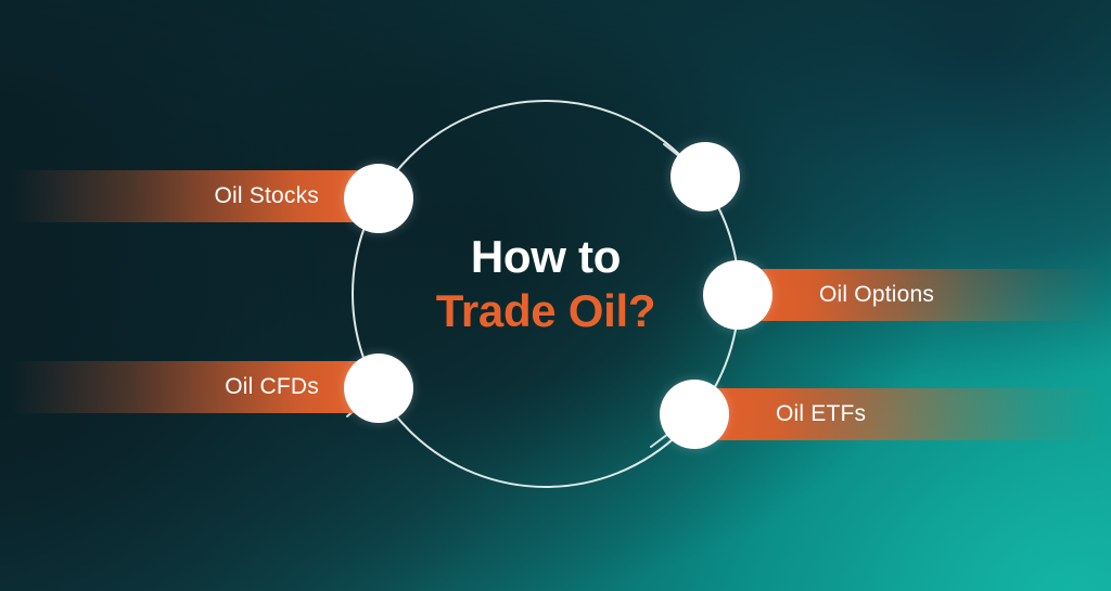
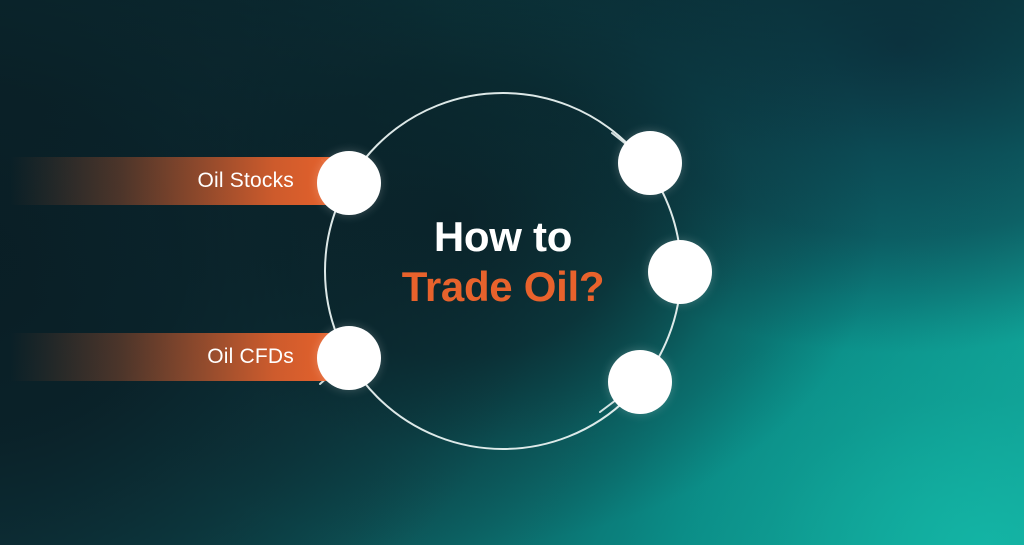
  Oil Stocks
  Oil CFDs
- Oil Options
- Oil ETFs
  How to
  Trade Oil?
